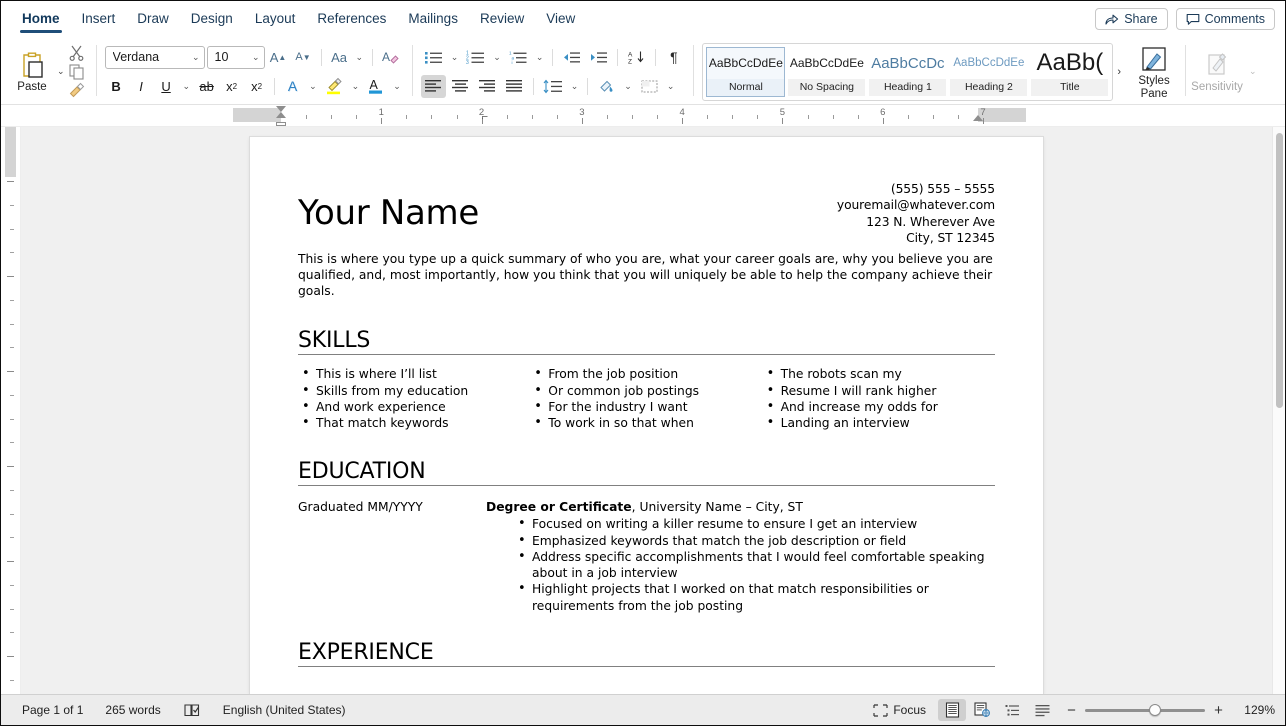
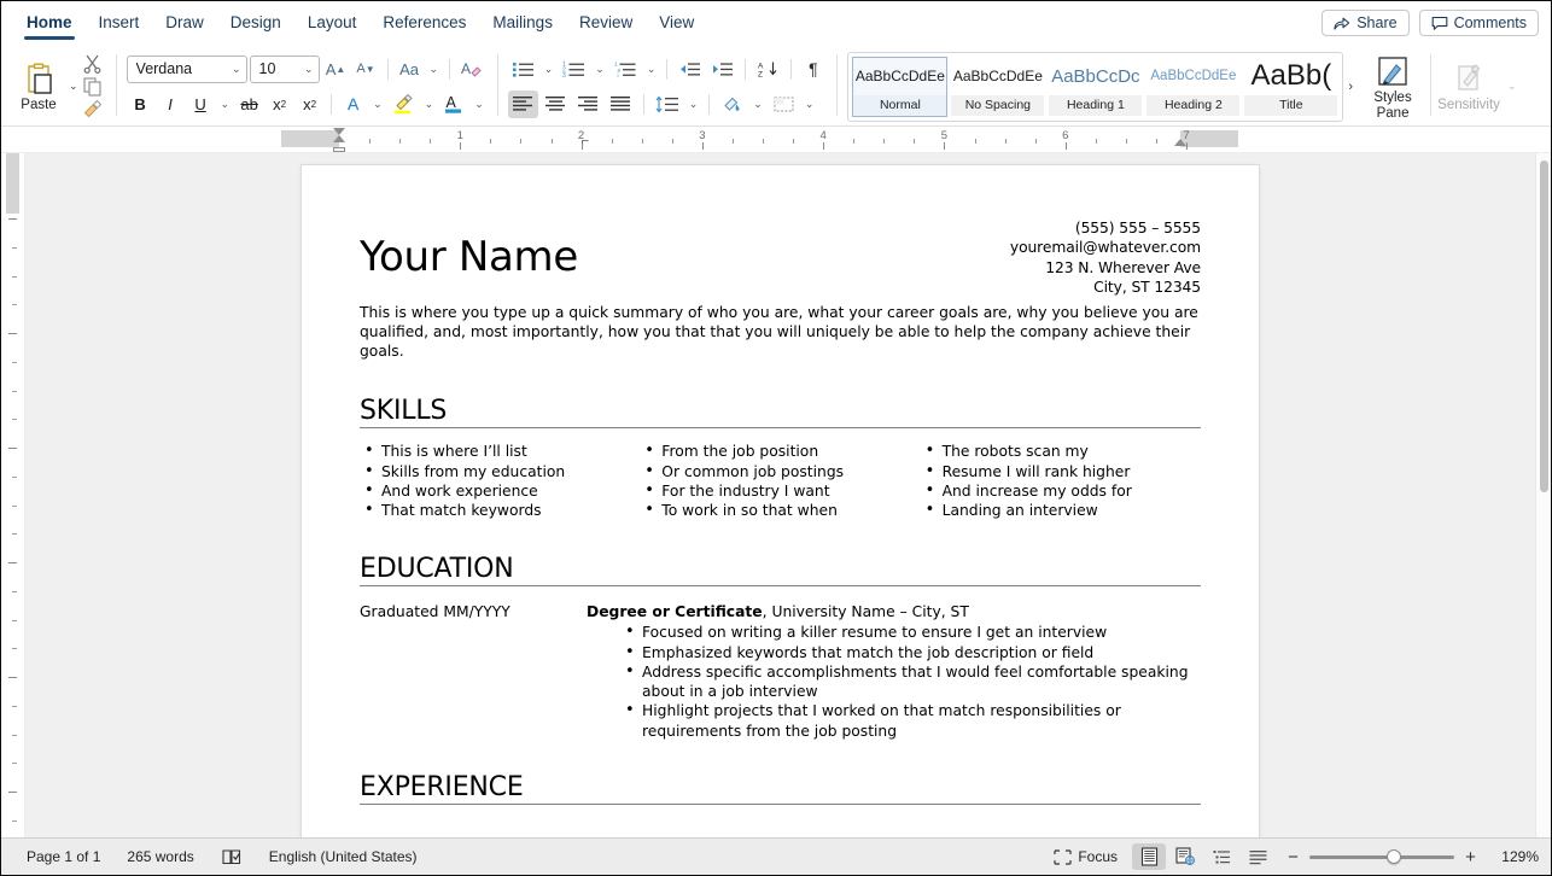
  Home
  Insert
  Draw
  Design
  Layout
  References
  Mailings
  Review
  View
  Share
  Comments
  Paste
  ⌄
  Verdana
  ⌄
  10
  ⌄
  A
  ▲
  A
  ▼
  Aa
  ⌄
  A
  B
  I
  U
  ⌄
  ab
  x
  2
  x
  2
  A
  ⌄
  ⌄
  A
  ⌄
  ⌄
  ⌄
  ⌄
  ¶
  ⌄
  ⌄
  ⌄
  AaBbCcDdEe
  Normal
  AaBbCcDdEe
  No Spacing
  AaBbCcDc
  Heading 1
  AaBbCcDdEe
  Heading 2
  AaBb(
  Title
  ›
  Styles
  Pane
  Sensitivity
  ⌄
  1
  2
  3
  4
  5
  6
  7
  ⌐
  (555) 555 – 5555
  youremail@whatever.com
  123 N. Wherever Ave
  City, ST 12345
  Your Name
- This is where you type up a quick summary of who you are, what your career goals are, why you believe you are qualified, and, most importantly, how you think that you will uniquely be able to help the company achieve their goals.
+ This is where you type up a quick summary of who you are, what your career goals are, why you believe you are qualified, and, most importantly, how you that that you will uniquely be able to help the company achieve their goals.
  SKILLS
  This is where I’ll list
  Skills from my education
  And work experience
  That match keywords
  From the job position
  Or common job postings
  For the industry I want
  To work in so that when
  The robots scan my
  Resume I will rank higher
  And increase my odds for
  Landing an interview
  EDUCATION
  Graduated MM/YYYY
  Degree or Certificate, University Name – City, ST
  Focused on writing a killer resume to ensure I get an interview
  Emphasized keywords that match the job description or field
  Address specific accomplishments that I would feel comfortable speaking about in a job interview
  Highlight projects that I worked on that match responsibilities or requirements from the job posting
  EXPERIENCE
  Page 1 of 1
  265 words
  English (United States)
  Focus
  −
  +
  129%
